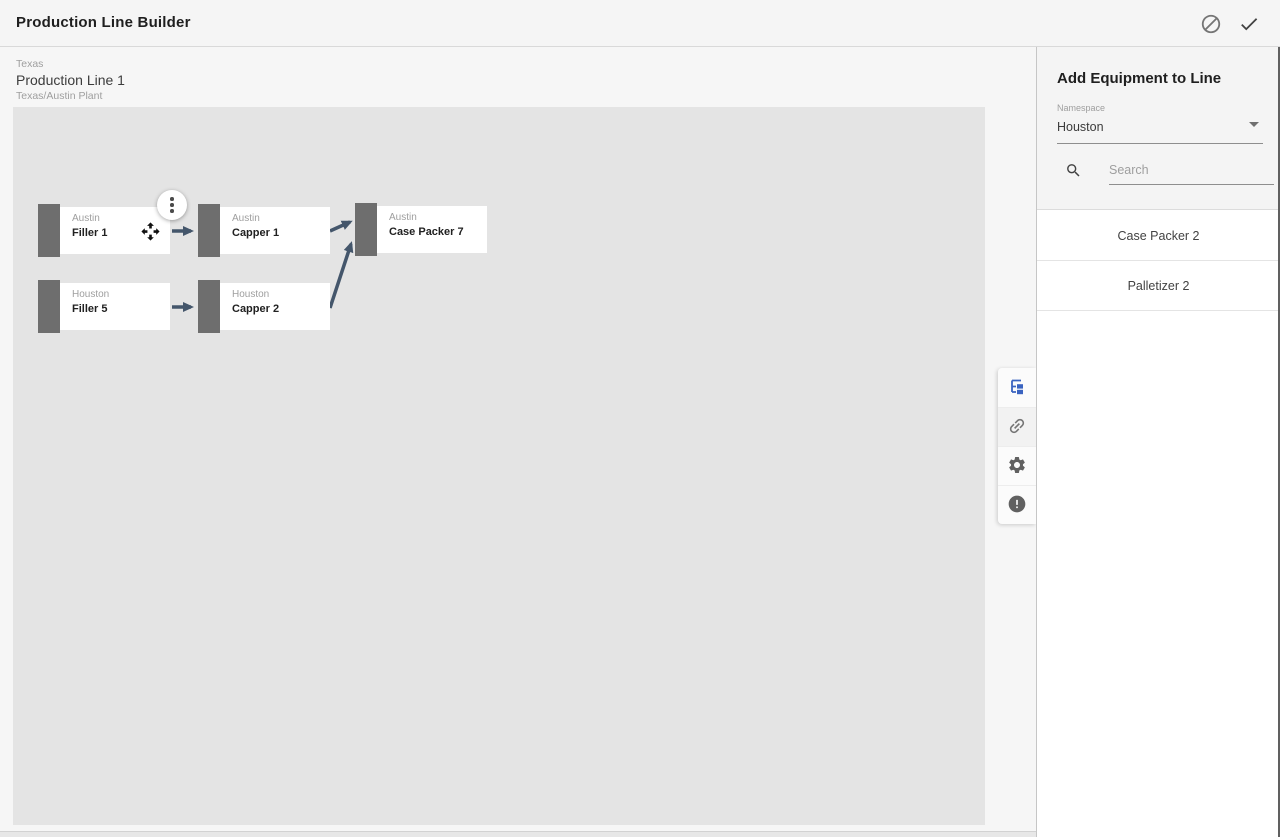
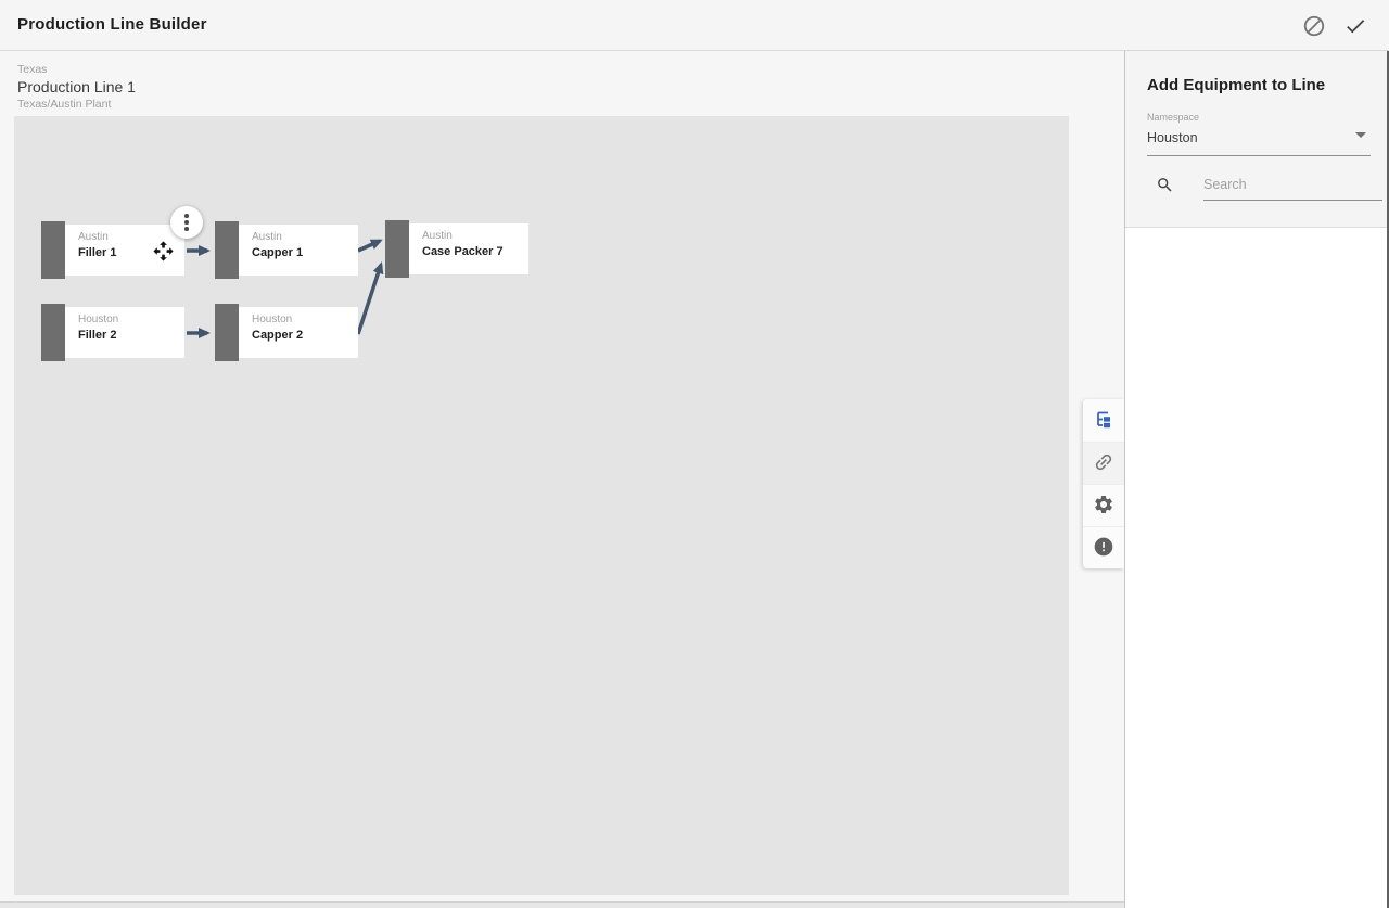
  Production Line Builder
  Texas
  Production Line 1
  Texas/Austin Plant
  Austin
  Filler 1
  Austin
  Capper 1
  Austin
  Case Packer 7
  Houston
- Filler 5
+ Filler 2
  Houston
  Capper 2
  Add Equipment to Line
  Namespace
  Houston
  Search
- Case Packer 2
- Palletizer 2
